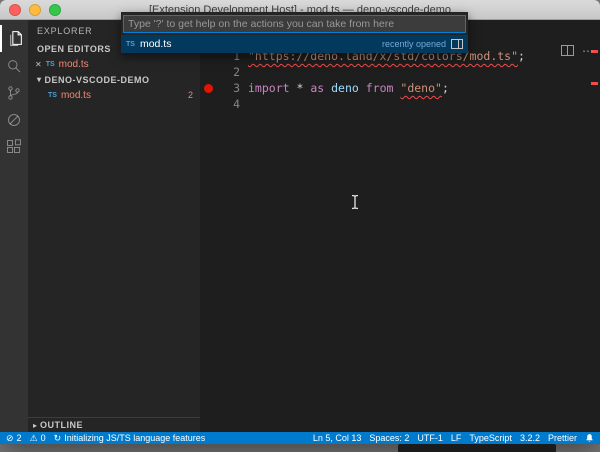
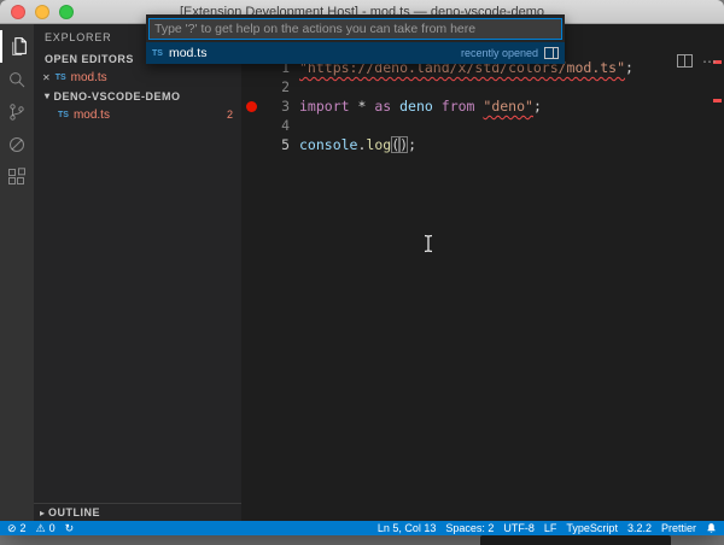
  [Extension Development Host] - mod.ts — deno-vscode-demo
  EXPLORER
  OPEN EDITORS
  ✕
  mod.ts
  ▾
  DENO-VSCODE-DEMO
  mod.ts
  2
  ▸
  OUTLINE
  ⋯
  1
  "https://deno.land/x/std/colors/mod.ts";
  2
  3
  import * as deno from "deno";
  4
+ 5
+ console.log();
  ⊘
  2
  ⚠
  0
  ↻
- Initializing JS/TS language features
  Ln 5, Col 13
  Spaces: 2
- UTF-1
+ UTF-8
  LF
  TypeScript
  3.2.2
  Prettier
  Type '?' to get help on the actions you can take from here
  mod.ts
  recently opened
